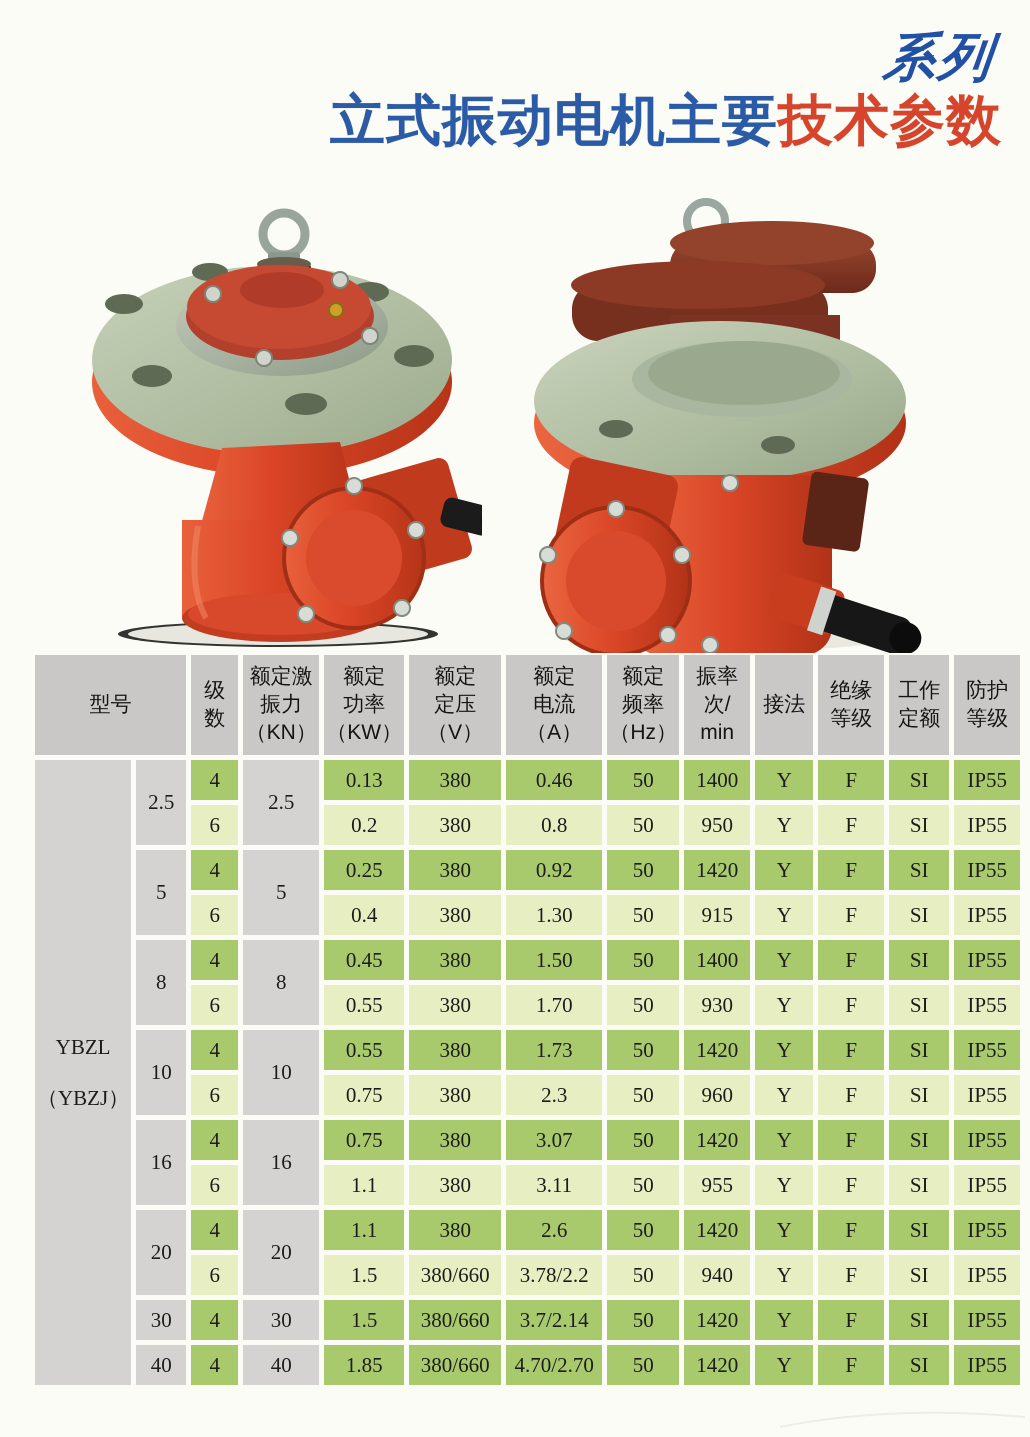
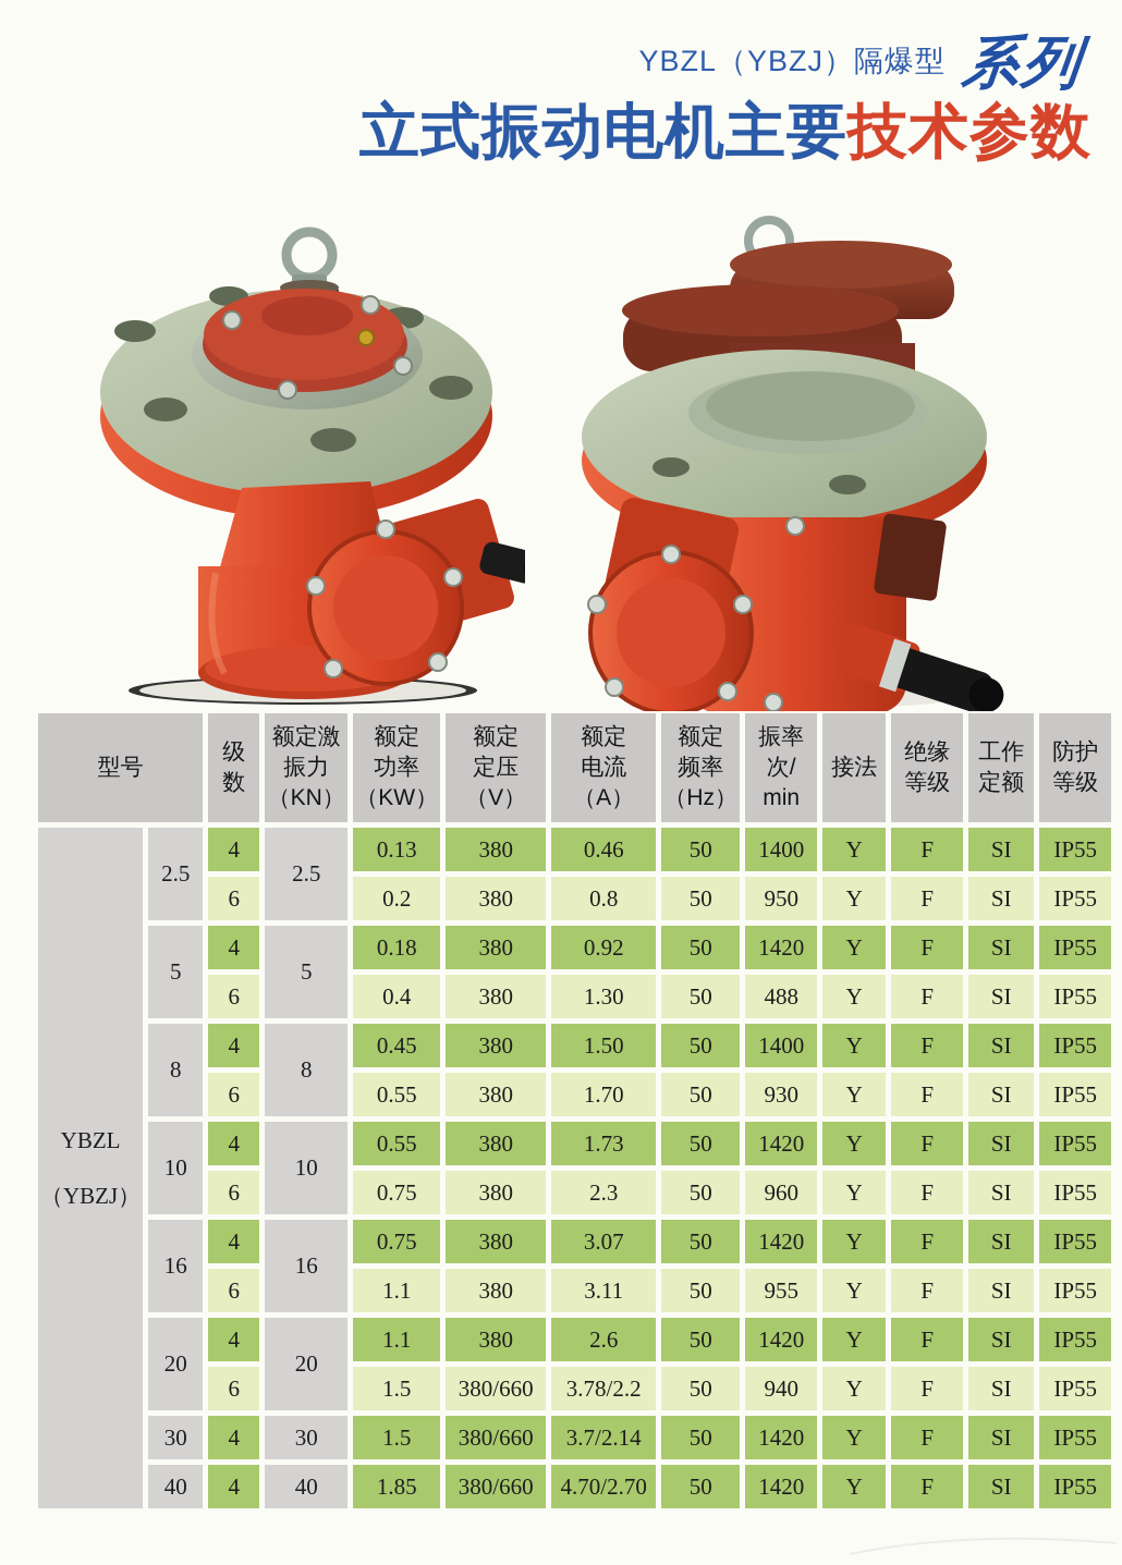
+ YBZL（YBZJ）隔爆型
  立式振动电机主要技术参数
  型号	级 数	额定激 振力 （KN）	额定 功率 （KW）	额定 定压 （V）	额定 电流 （A）	额定 频率 （Hz）	振率 次/ min	接法	绝缘 等级	工作 定额	防护 等级
  YBZL （YBZJ）	2.5	4	2.5	0.13	380	0.46	50	1400	Y	F	SI	IP55
  6	0.2	380	0.8	50	950	Y	F	SI	IP55
- 5	4	5	0.25	380	0.92	50	1420	Y	F	SI	IP55
+ 5	4	5	0.18	380	0.92	50	1420	Y	F	SI	IP55
- 6	0.4	380	1.30	50	915	Y	F	SI	IP55
+ 6	0.4	380	1.30	50	488	Y	F	SI	IP55
  8	4	8	0.45	380	1.50	50	1400	Y	F	SI	IP55
  6	0.55	380	1.70	50	930	Y	F	SI	IP55
  10	4	10	0.55	380	1.73	50	1420	Y	F	SI	IP55
  6	0.75	380	2.3	50	960	Y	F	SI	IP55
  16	4	16	0.75	380	3.07	50	1420	Y	F	SI	IP55
  6	1.1	380	3.11	50	955	Y	F	SI	IP55
  20	4	20	1.1	380	2.6	50	1420	Y	F	SI	IP55
  6	1.5	380/660	3.78/2.2	50	940	Y	F	SI	IP55
  30	4	30	1.5	380/660	3.7/2.14	50	1420	Y	F	SI	IP55
  40	4	40	1.85	380/660	4.70/2.70	50	1420	Y	F	SI	IP55
